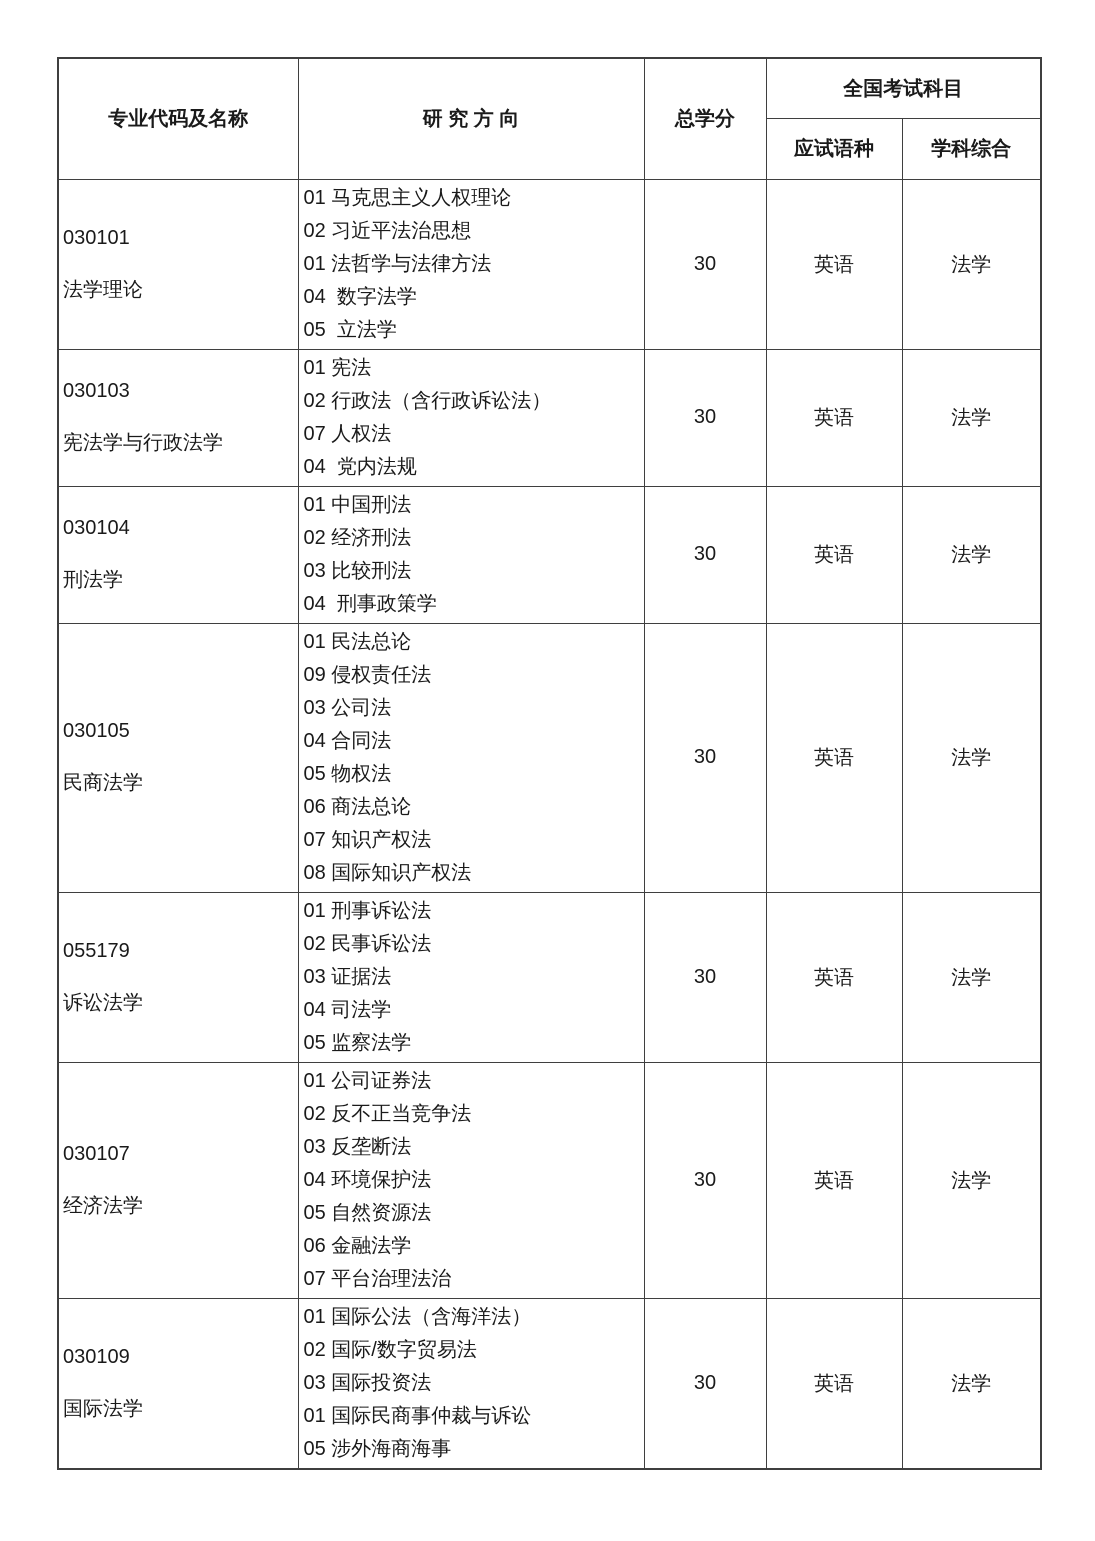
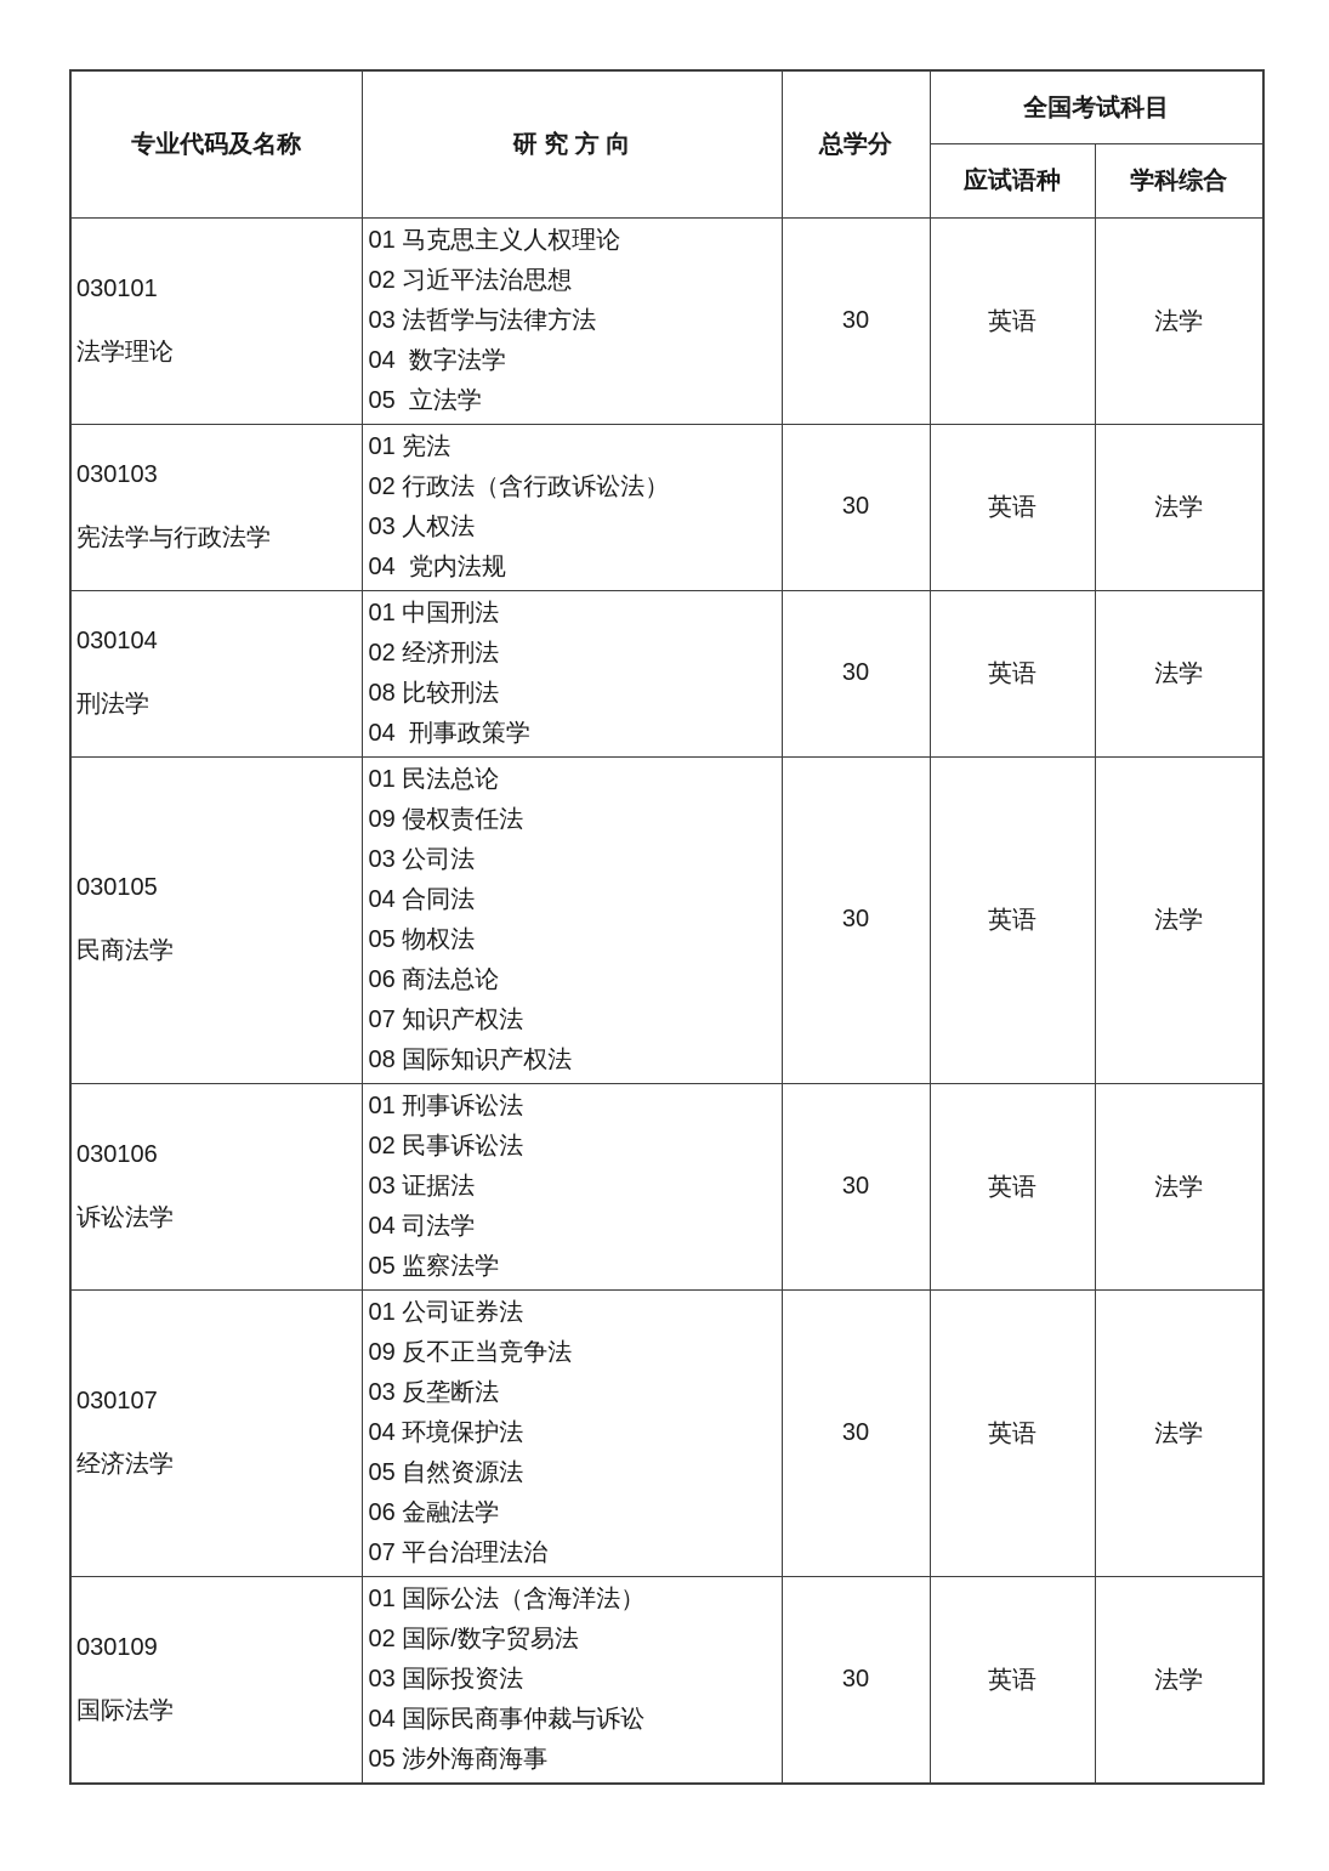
  专业代码及名称	研 究 方 向	总学分	全国考试科目
  应试语种	学科综合
- 030101 法学理论	01 马克思主义人权理论02 习近平法治思想01 法哲学与法律方法04 数字法学05 立法学	30	英语	法学
+ 030101 法学理论	01 马克思主义人权理论02 习近平法治思想03 法哲学与法律方法04 数字法学05 立法学	30	英语	法学
- 030103 宪法学与行政法学	01 宪法02 行政法（含行政诉讼法）07 人权法04 党内法规	30	英语	法学
+ 030103 宪法学与行政法学	01 宪法02 行政法（含行政诉讼法）03 人权法04 党内法规	30	英语	法学
- 030104 刑法学	01 中国刑法02 经济刑法03 比较刑法04 刑事政策学	30	英语	法学
+ 030104 刑法学	01 中国刑法02 经济刑法08 比较刑法04 刑事政策学	30	英语	法学
  030105 民商法学	01 民法总论09 侵权责任法03 公司法04 合同法05 物权法06 商法总论07 知识产权法08 国际知识产权法	30	英语	法学
- 055179 诉讼法学	01 刑事诉讼法02 民事诉讼法03 证据法04 司法学05 监察法学	30	英语	法学
+ 030106 诉讼法学	01 刑事诉讼法02 民事诉讼法03 证据法04 司法学05 监察法学	30	英语	法学
- 030107 经济法学	01 公司证券法02 反不正当竞争法03 反垄断法04 环境保护法05 自然资源法06 金融法学07 平台治理法治	30	英语	法学
+ 030107 经济法学	01 公司证券法09 反不正当竞争法03 反垄断法04 环境保护法05 自然资源法06 金融法学07 平台治理法治	30	英语	法学
- 030109 国际法学	01 国际公法（含海洋法）02 国际/数字贸易法03 国际投资法01 国际民商事仲裁与诉讼05 涉外海商海事	30	英语	法学
+ 030109 国际法学	01 国际公法（含海洋法）02 国际/数字贸易法03 国际投资法04 国际民商事仲裁与诉讼05 涉外海商海事	30	英语	法学
